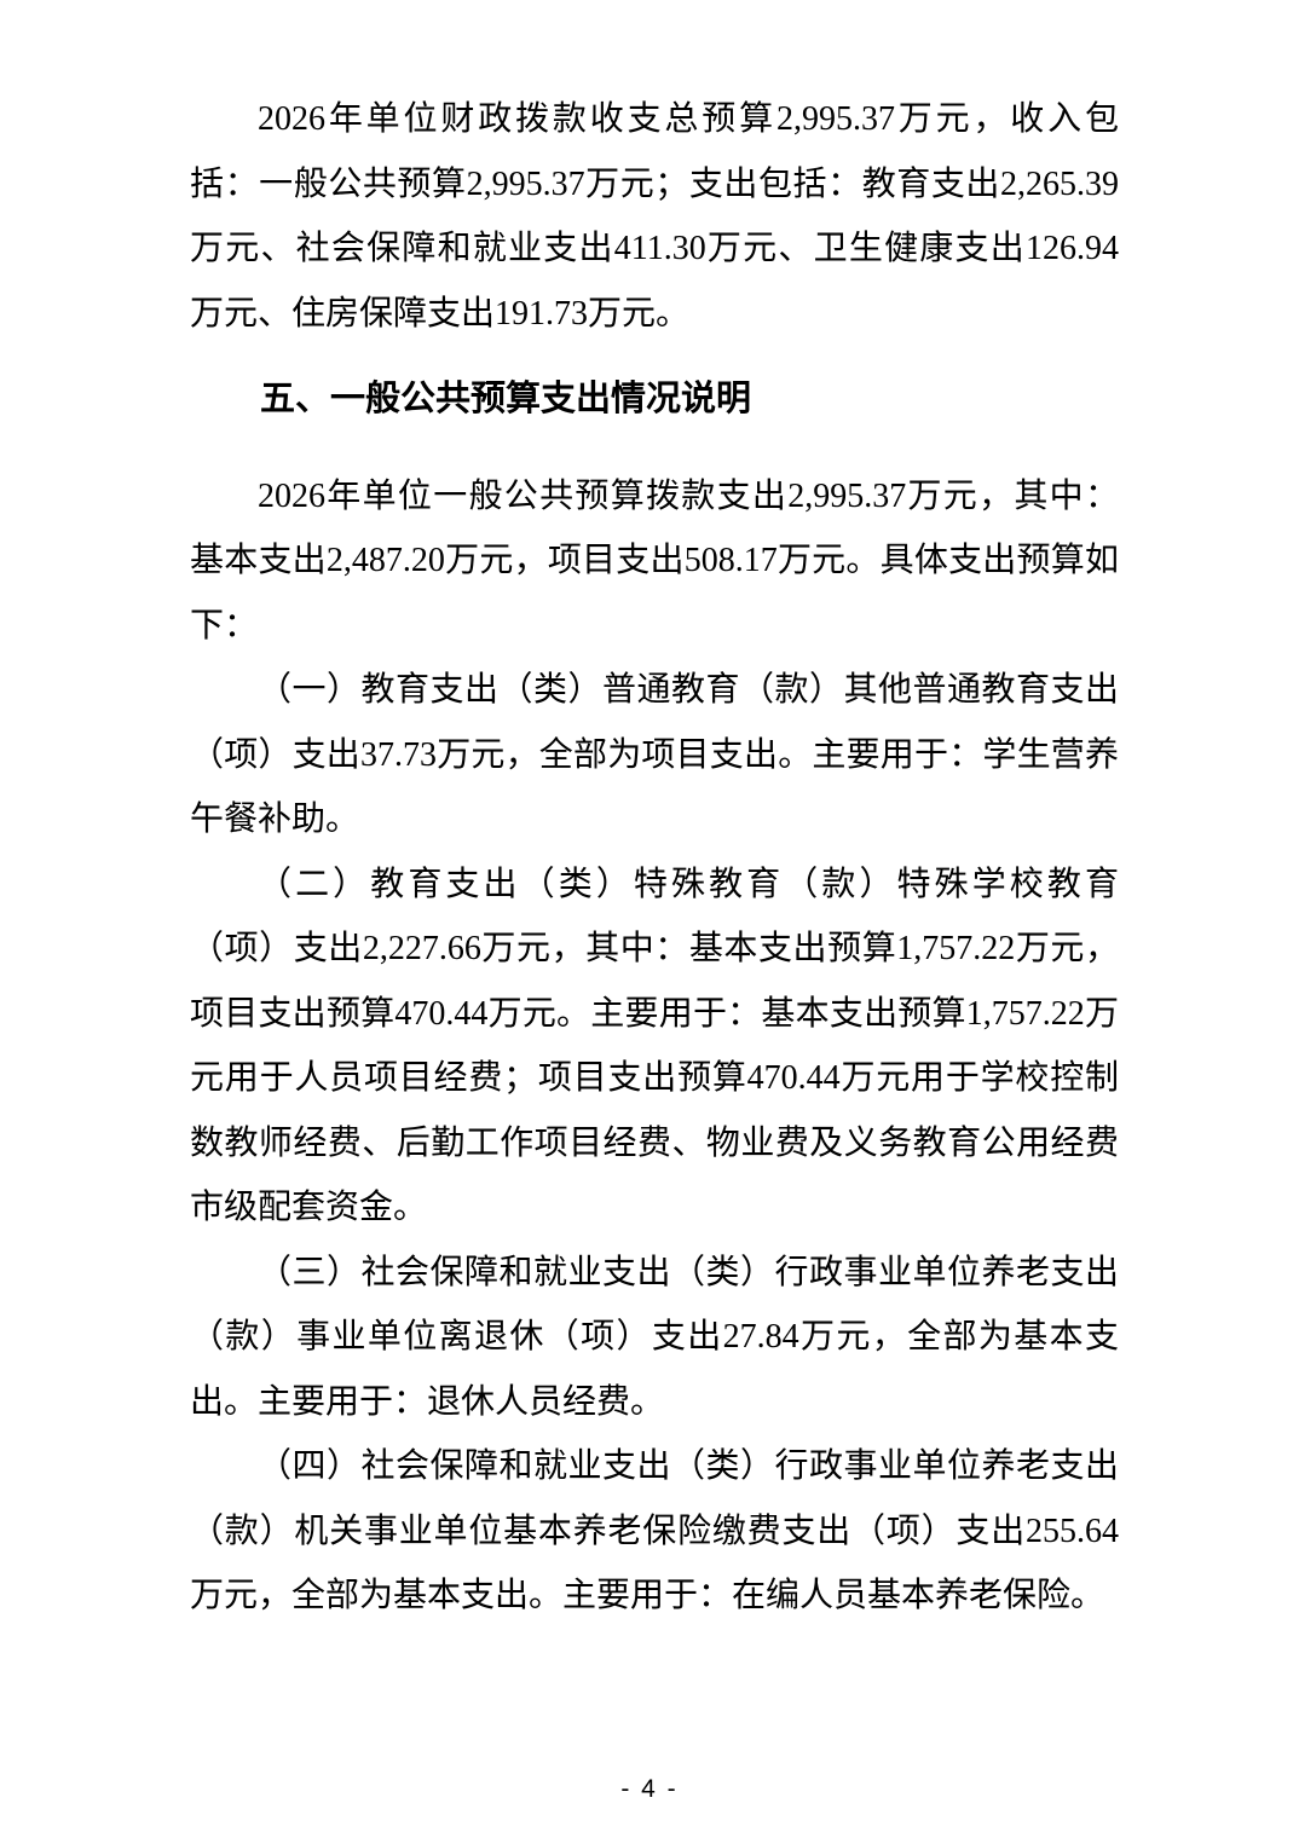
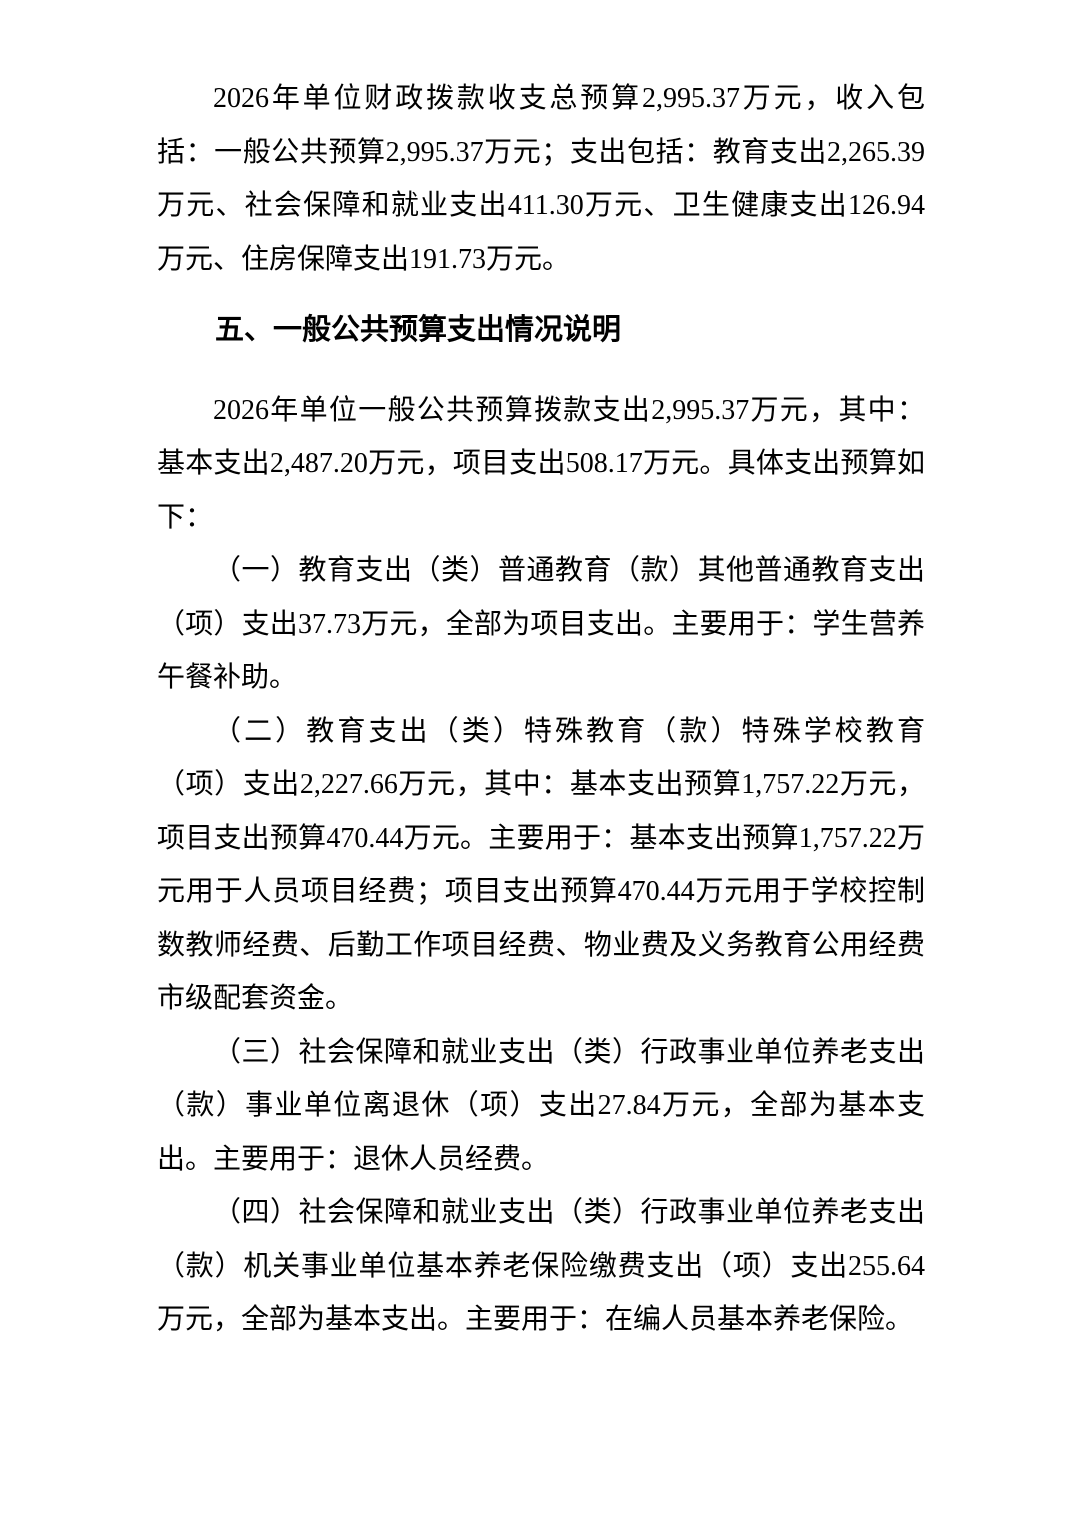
  2026年单位财政拨款收支总预算2,995.37万元，收入包括：一般公共预算2,995.37万元；支出包括：教育支出2,265.39万元、社会保障和就业支出411.30万元、卫生健康支出126.94万元、住房保障支出191.73万元。
  五、一般公共预算支出情况说明
  2026年单位一般公共预算拨款支出2,995.37万元，其中：基本支出2,487.20万元，项目支出508.17万元。具体支出预算如下：
  （一）教育支出（类）普通教育（款）其他普通教育支出（项）支出37.73万元，全部为项目支出。主要用于：学生营养午餐补助。
  （二）教育支出（类）特殊教育（款）特殊学校教育（项）支出2,227.66万元，其中：基本支出预算1,757.22万元，项目支出预算470.44万元。主要用于：基本支出预算1,757.22万元用于人员项目经费；项目支出预算470.44万元用于学校控制数教师经费、后勤工作项目经费、物业费及义务教育公用经费市级配套资金。
  （三）社会保障和就业支出（类）行政事业单位养老支出（款）事业单位离退休（项）支出27.84万元，全部为基本支出。主要用于：退休人员经费。
  （四）社会保障和就业支出（类）行政事业单位养老支出（款）机关事业单位基本养老保险缴费支出（项）支出255.64万元，全部为基本支出。主要用于：在编人员基本养老保险。
- - 4 -
